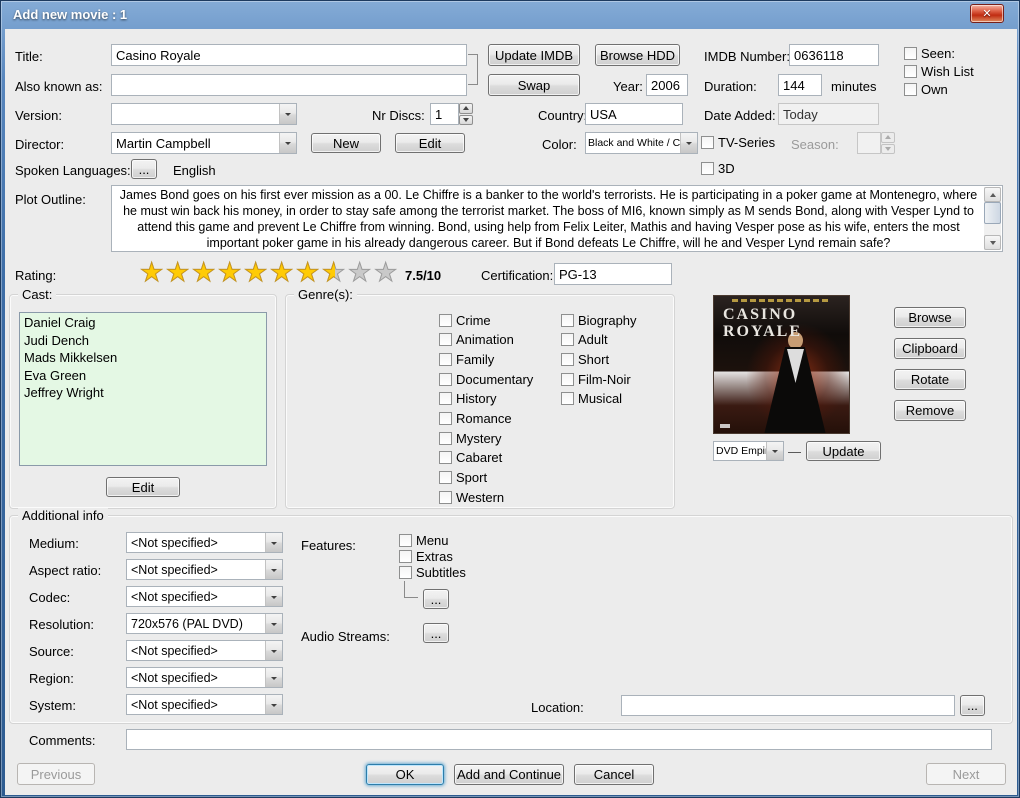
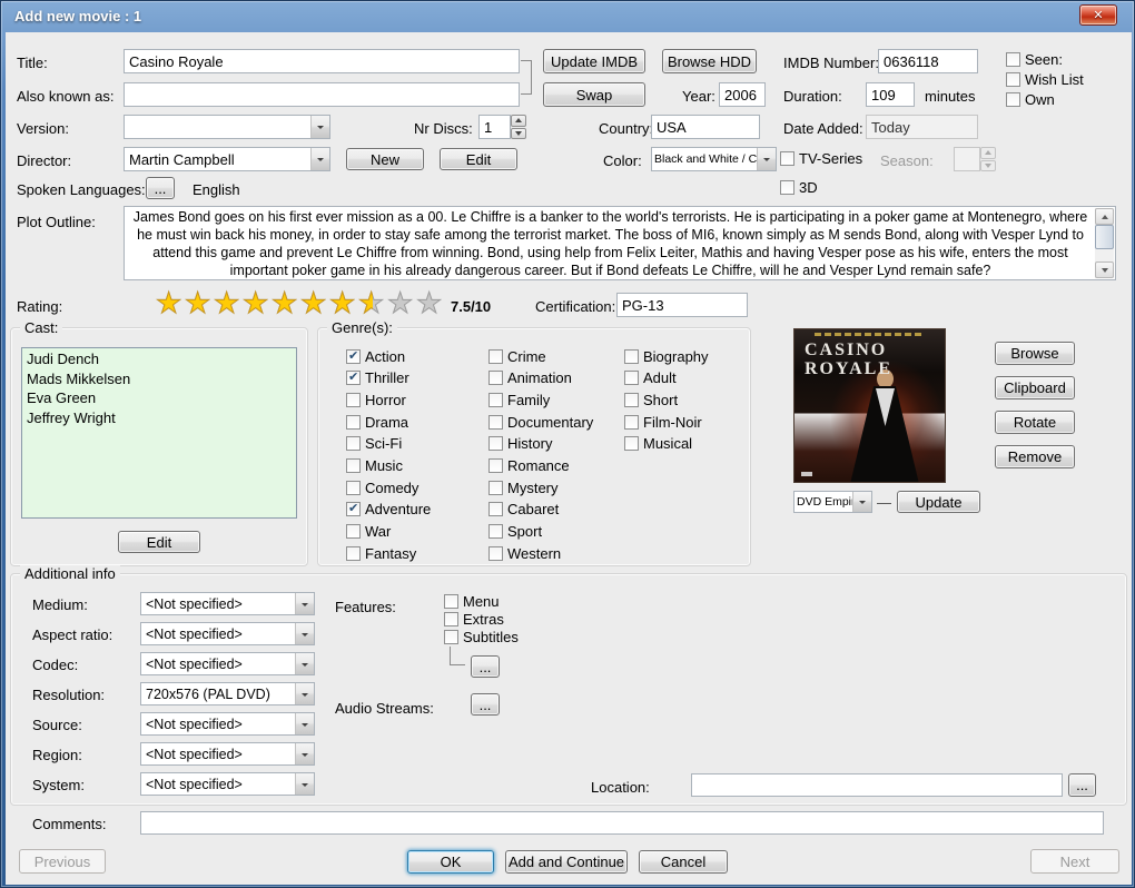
  Add new movie : 1
  ✕
  Title:
  Casino Royale
  Update IMDB
  Browse HDD
  IMDB Number
  0636118
  Seen:
  Wish List
  Own
  Also known as:
  Swap
  Year:
  2006
  Duration:
- 144
+ 109
  minutes
  Version:
  Nr Discs:
  1
  Country
  USA
  Date Added:
  Today
  Director:
  Martin Campbell
  New
  Edit
  Color:
  Black and White / C
  TV-Series
  Season:
  Spoken Languages:
  ...
  English
  3D
  Plot Outline:
  James Bond goes on his first ever mission as a 00. Le Chiffre is a banker to the world's terrorists. He is participating in a poker game at Montenegro, where he must win back his money, in order to stay safe among the terrorist market. The boss of MI6, known simply as M sends Bond, along with Vesper Lynd to attend this game and prevent Le Chiffre from winning. Bond, using help from Felix Leiter, Mathis and having Vesper pose as his wife, enters the most important poker game in his already dangerous career. But if Bond defeats Le Chiffre, will he and Vesper Lynd remain safe?
  Rating:
  ★
  ★
  ★
  ★
  ★
  ★
  ★
  ★
  ★
  ★
  7.5/10
  Certification:
  PG-13
  Cast:
- Daniel Craig
  Judi Dench
  Mads Mikkelsen
  Eva Green
  Jeffrey Wright
  Edit
  Genre(s):
+ Action
+ Thriller
+ Horror
+ Drama
+ Sci-Fi
+ Music
+ Comedy
+ Adventure
+ War
+ Fantasy
  Crime
  Animation
  Family
  Documentary
  History
  Romance
  Mystery
  Cabaret
  Sport
  Western
  Biography
  Adult
  Short
  Film-Noir
  Musical
  CASINO
  ROYALE
  Browse
  Clipboard
  Rotate
  Remove
  DVD Empi
  —
  Update
  Additional info
  Medium:
  <Not specified>
  Aspect ratio:
  <Not specified>
  Codec:
  <Not specified>
  Resolution:
  720x576 (PAL DVD)
  Source:
  <Not specified>
  Region:
  <Not specified>
  System:
  <Not specified>
  Features:
  Menu
  Extras
  Subtitles
  ...
  Audio Streams:
  ...
  Location:
  ...
  Comments:
  Previous
  OK
  Add and Continue
  Cancel
  Next
